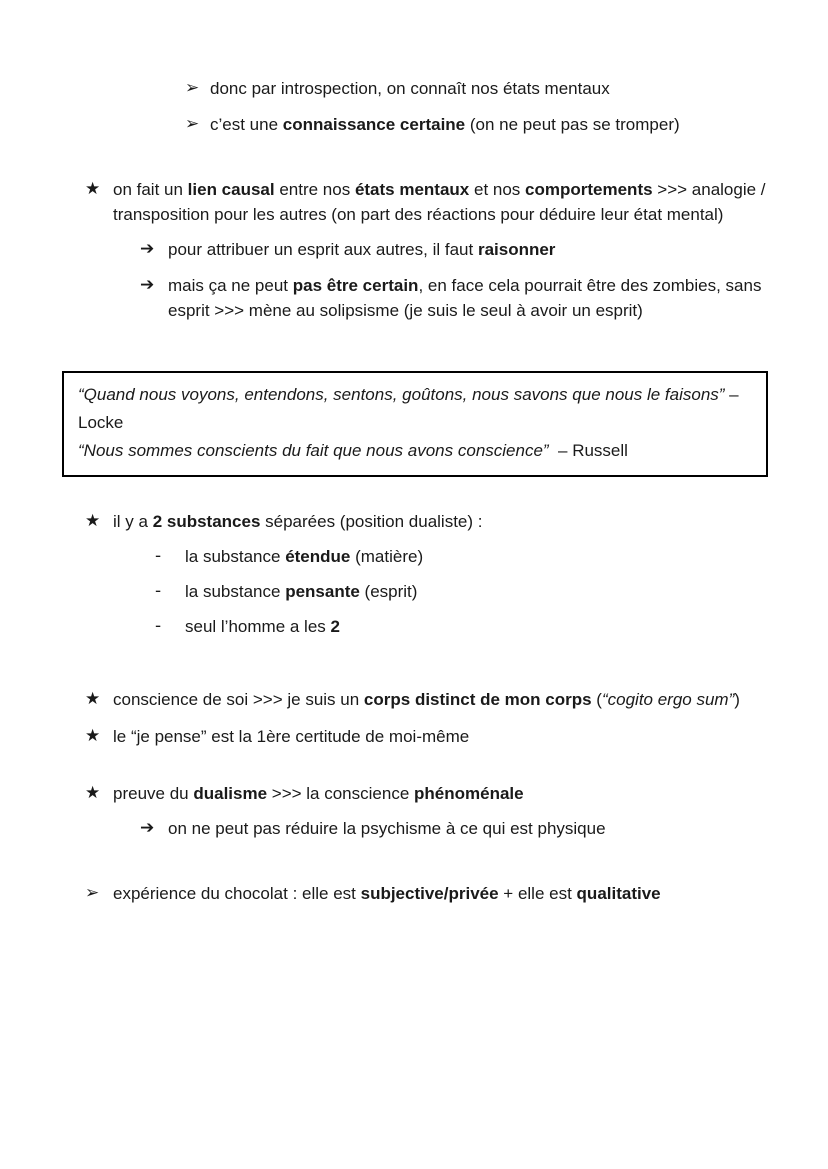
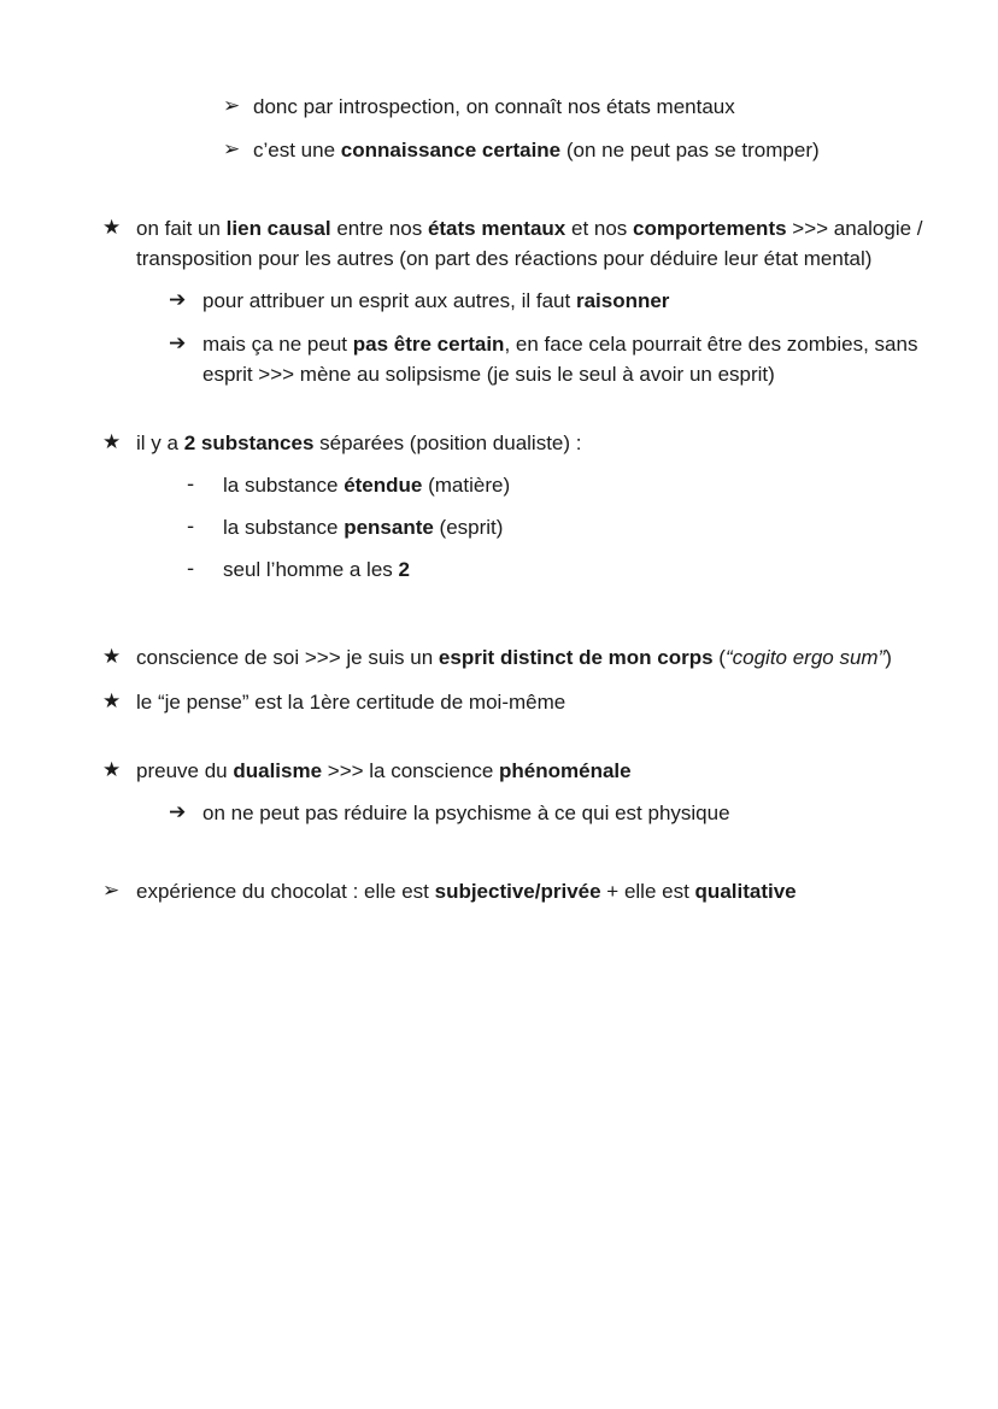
  ➢
  donc par introspection, on connaît nos états mentaux
  ➢
  c’est une connaissance certaine (on ne peut pas se tromper)
  ★
  on fait un lien causal entre nos états mentaux et nos comportements >>> analogie / transposition pour les autres (on part des réactions pour déduire leur état mental)
  ➔
  pour attribuer un esprit aux autres, il faut raisonner
  ➔
  mais ça ne peut pas être certain, en face cela pourrait être des zombies, sans esprit >>> mène au solipsisme (je suis le seul à avoir un esprit)
- “Quand nous voyons, entendons, sentons, goûtons, nous savons que nous le faisons” – Locke
- “Nous sommes conscients du fait que nous avons conscience” – Russell
  ★
  il y a 2 substances séparées (position dualiste) :
  -
  la substance étendue (matière)
  -
  la substance pensante (esprit)
  -
  seul l’homme a les 2
  ★
- conscience de soi >>> je suis un corps distinct de mon corps (“cogito ergo sum”)
+ conscience de soi >>> je suis un esprit distinct de mon corps (“cogito ergo sum”)
  ★
  le “je pense” est la 1ère certitude de moi-même
  ★
  preuve du dualisme >>> la conscience phénoménale
  ➔
  on ne peut pas réduire la psychisme à ce qui est physique
  ➢
  expérience du chocolat : elle est subjective/privée + elle est qualitative
